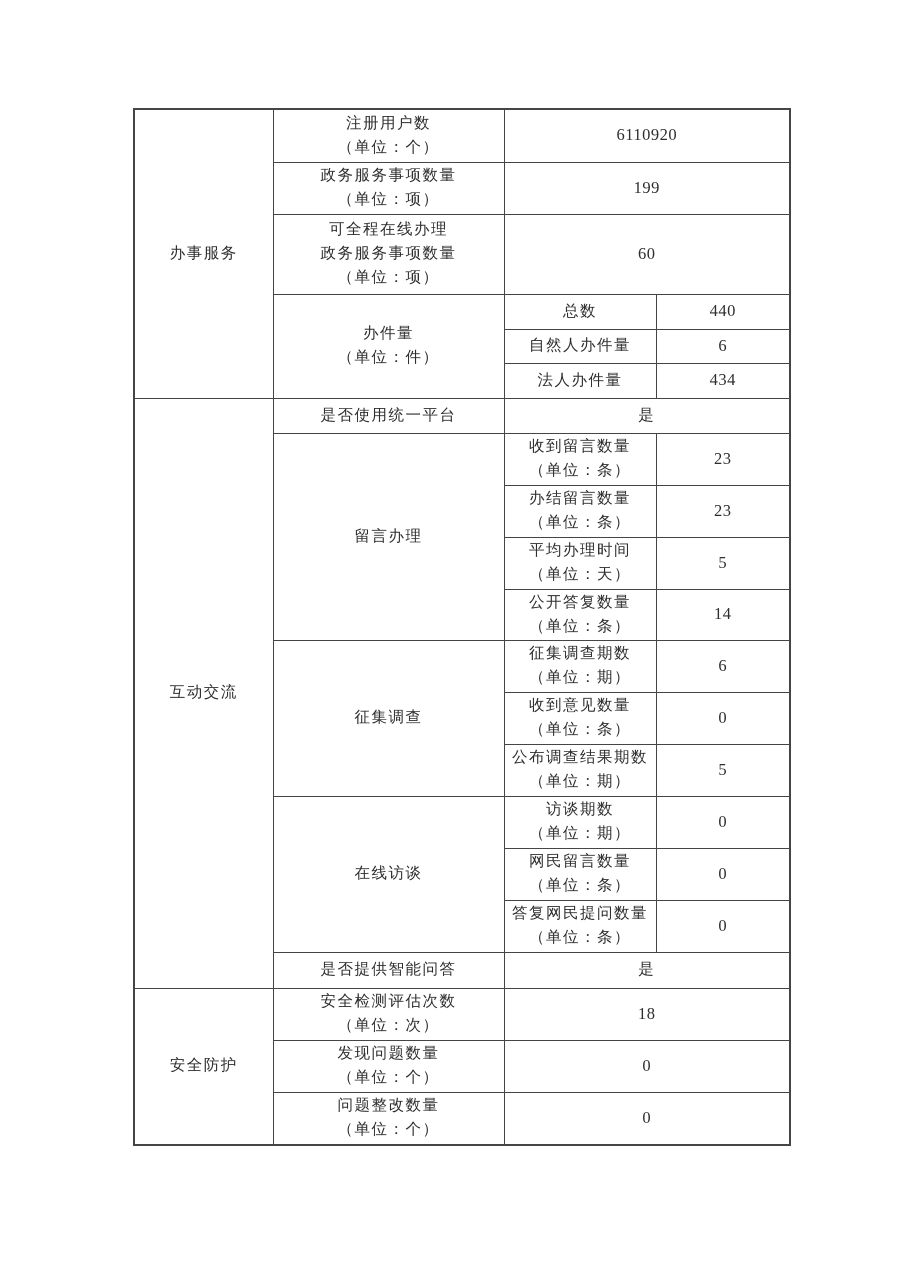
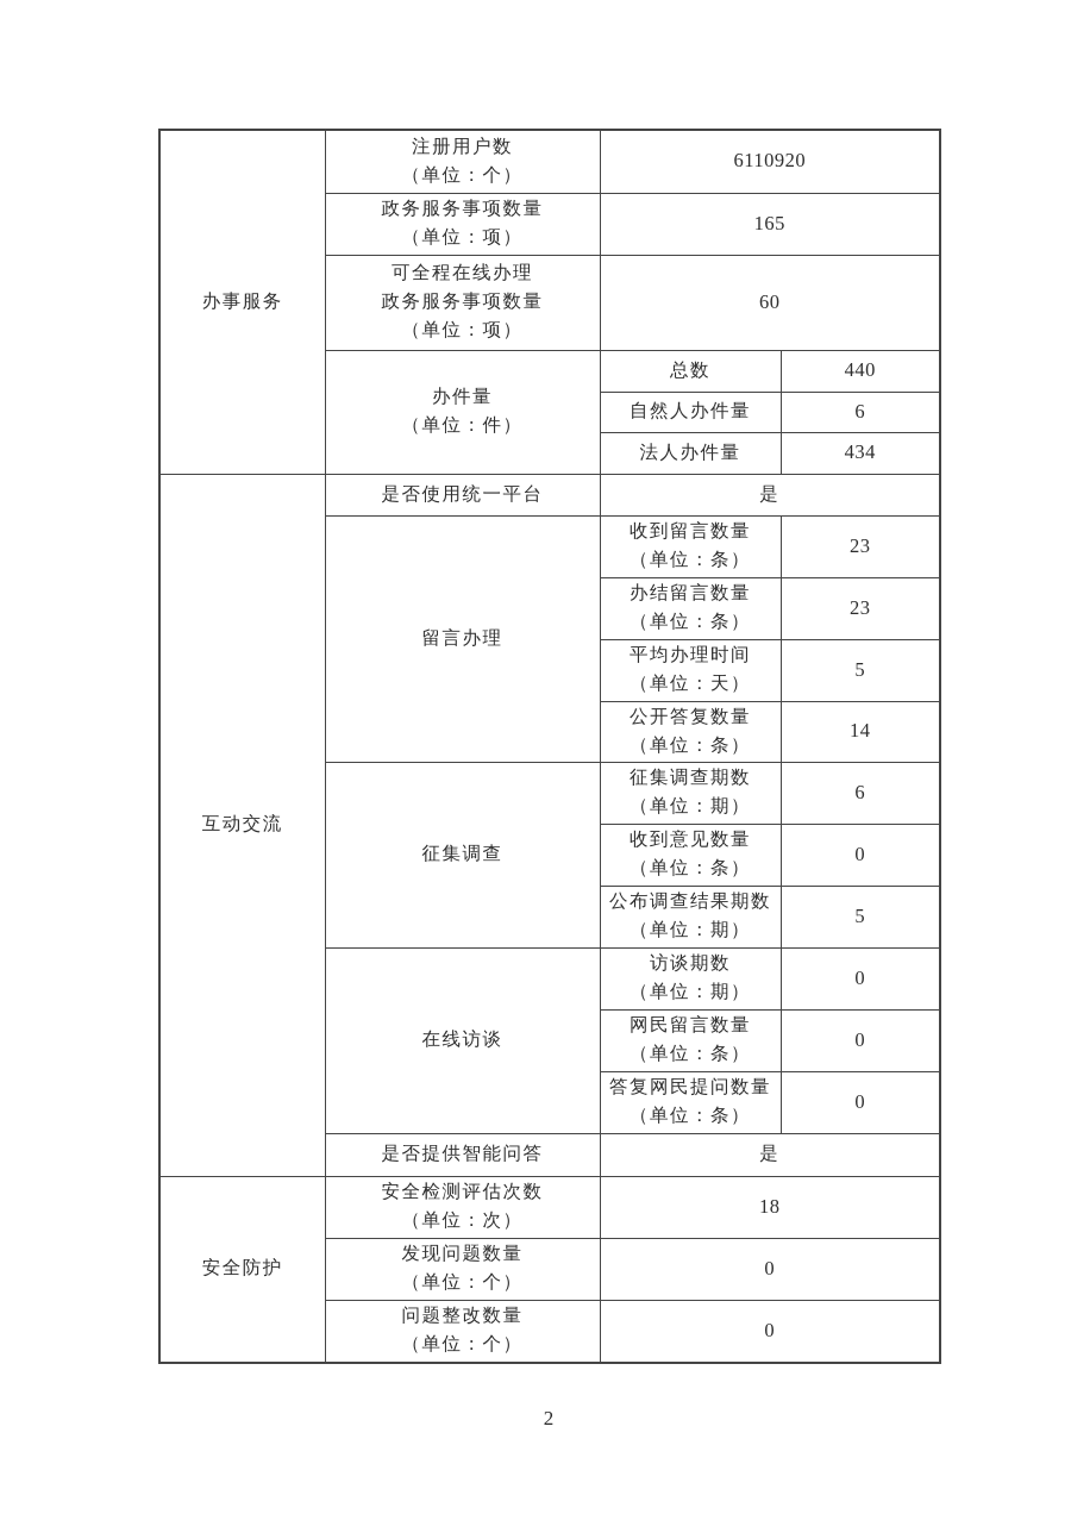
  办事服务	注册用户数 （单位：个）	6110920
- 政务服务事项数量 （单位：项）	199
+ 政务服务事项数量 （单位：项）	165
  可全程在线办理 政务服务事项数量 （单位：项）	60
  办件量 （单位：件）	总数	440
  自然人办件量	6
  法人办件量	434
  互动交流	是否使用统一平台	是
  留言办理	收到留言数量 （单位：条）	23
  办结留言数量 （单位：条）	23
  平均办理时间 （单位：天）	5
  公开答复数量 （单位：条）	14
  征集调查	征集调查期数 （单位：期）	6
  收到意见数量 （单位：条）	0
  公布调查结果期数 （单位：期）	5
  在线访谈	访谈期数 （单位：期）	0
  网民留言数量 （单位：条）	0
  答复网民提问数量 （单位：条）	0
  是否提供智能问答	是
  安全防护	安全检测评估次数 （单位：次）	18
  发现问题数量 （单位：个）	0
  问题整改数量 （单位：个）	0
+ 2
